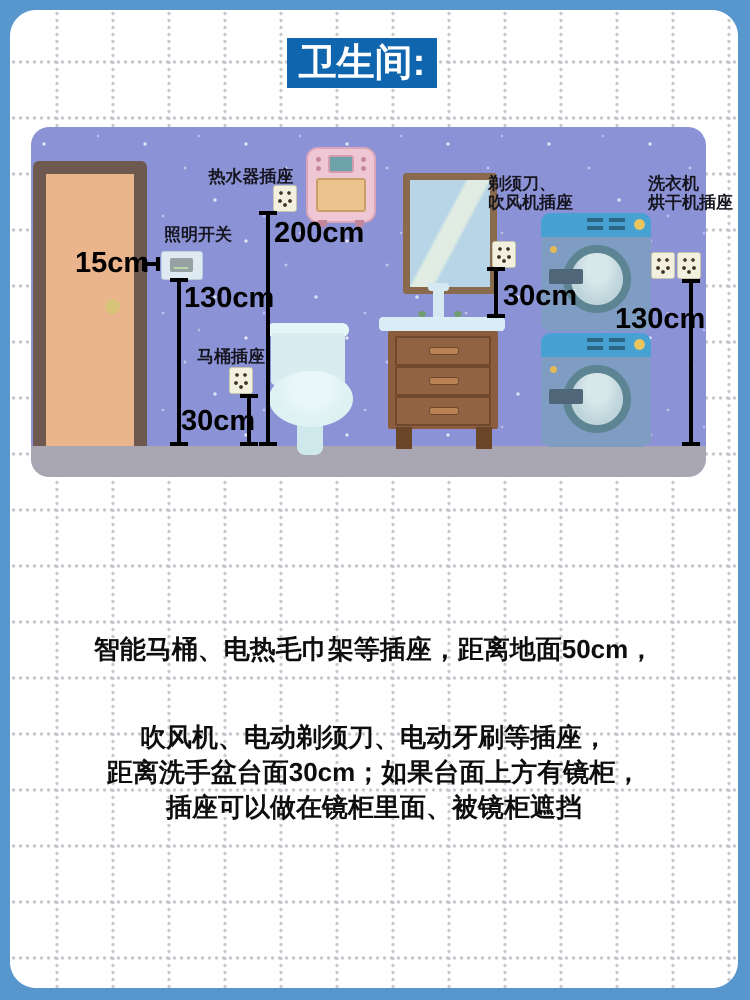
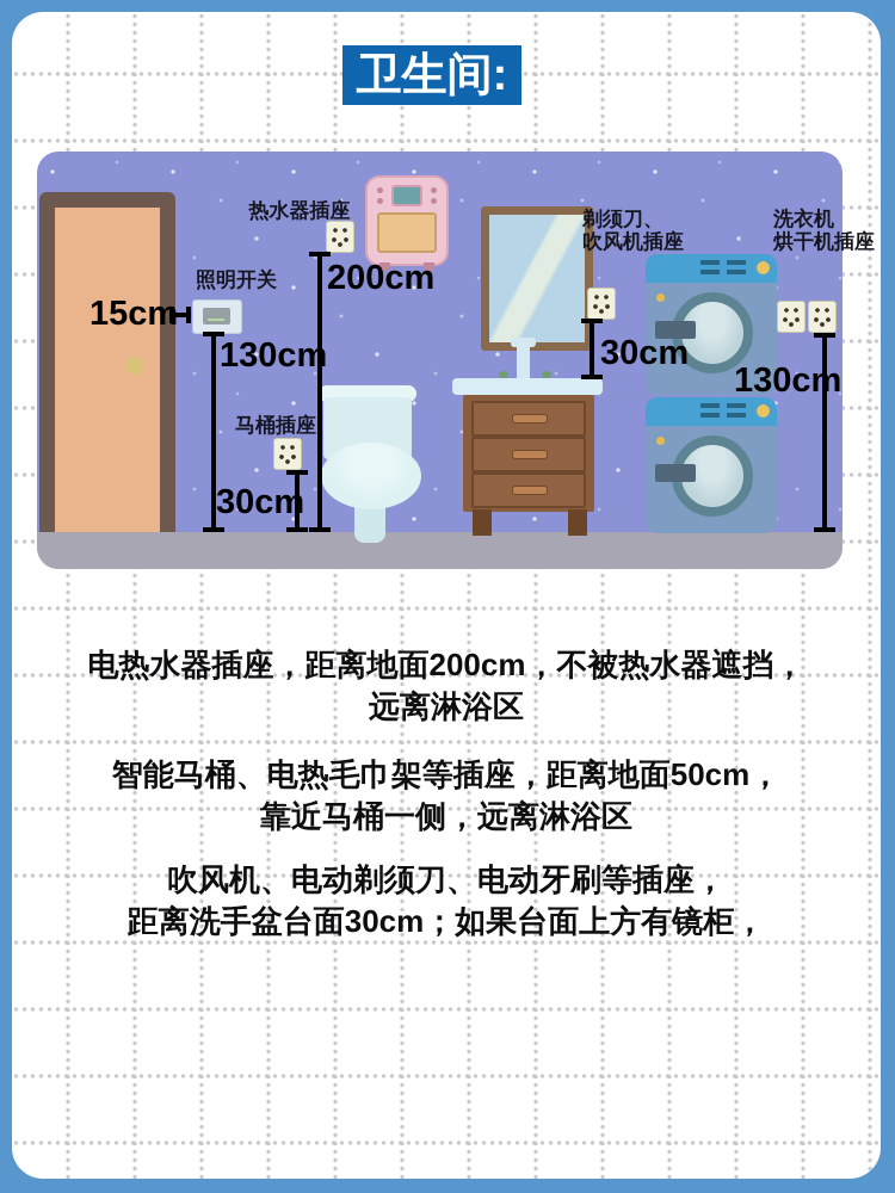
  卫生间:
  照明开关
  15cm
  130cm
  热水器插座
  200cm
  马桶插座
  30cm
  剃须刀、
  吹风机插座
  30cm
  130cm
  洗衣机
  烘干机插座
+ 电热水器插座，距离地面200cm，不被热水器遮挡，
+ 远离淋浴区
  智能马桶、电热毛巾架等插座，距离地面50cm，
+ 靠近马桶一侧，远离淋浴区
  吹风机、电动剃须刀、电动牙刷等插座，
  距离洗手盆台面30cm；如果台面上方有镜柜，
- 插座可以做在镜柜里面、被镜柜遮挡
